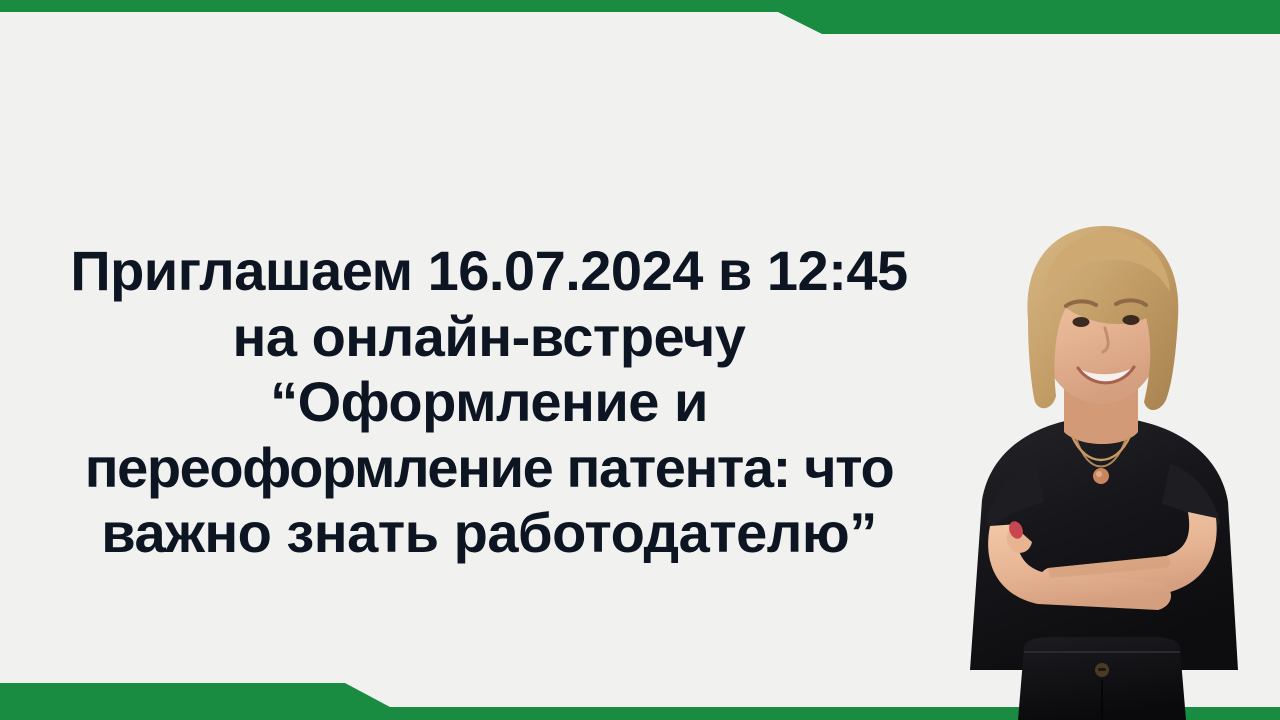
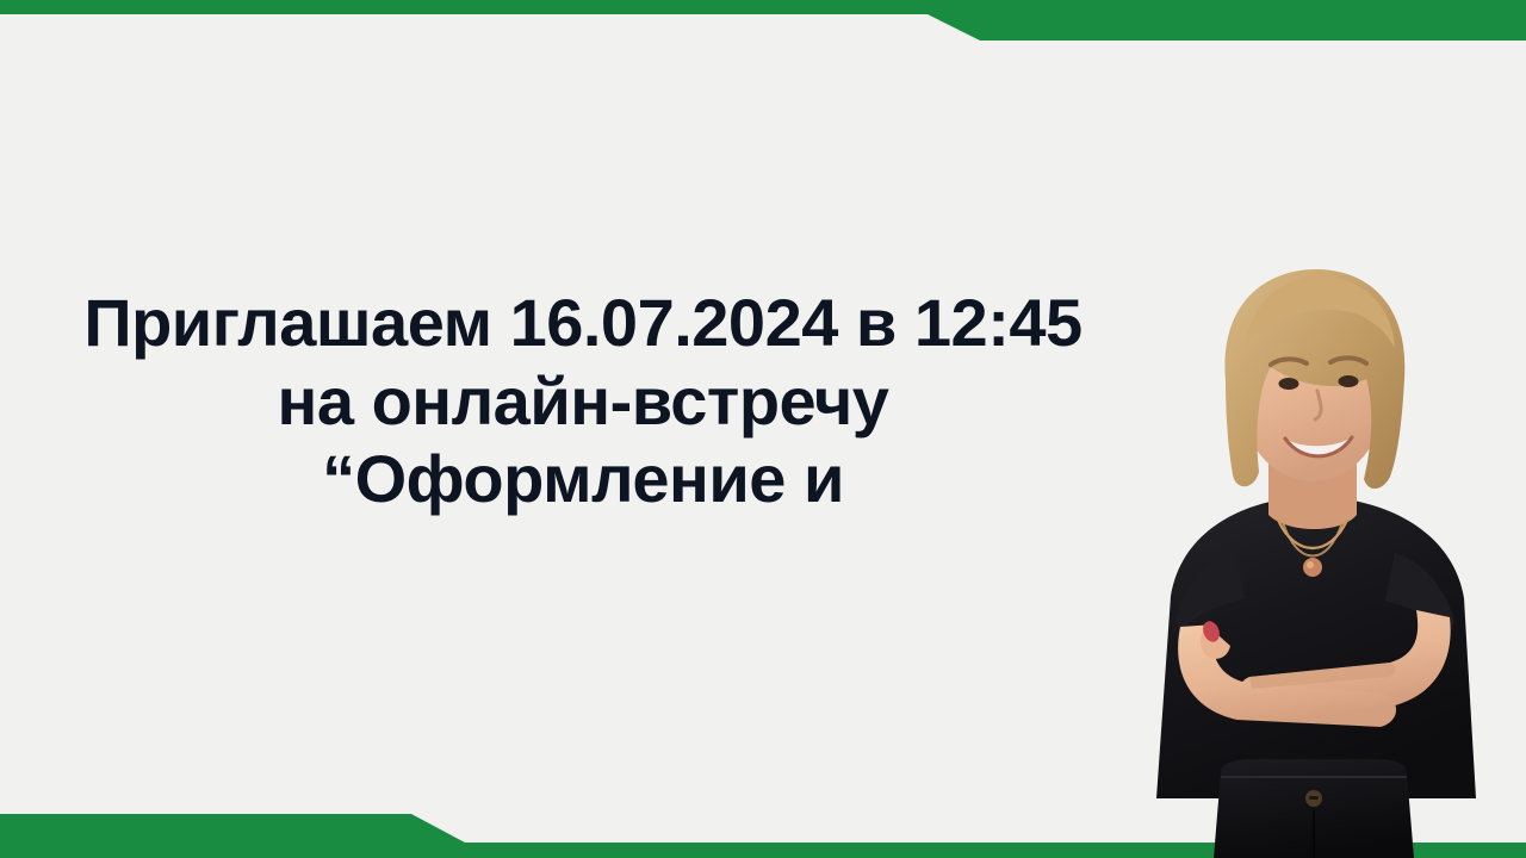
  Приглашаем 16.07.2024 в 12:45
  на онлайн-встречу
  “Оформление и
- переоформление патента: что
- важно знать работодателю”
